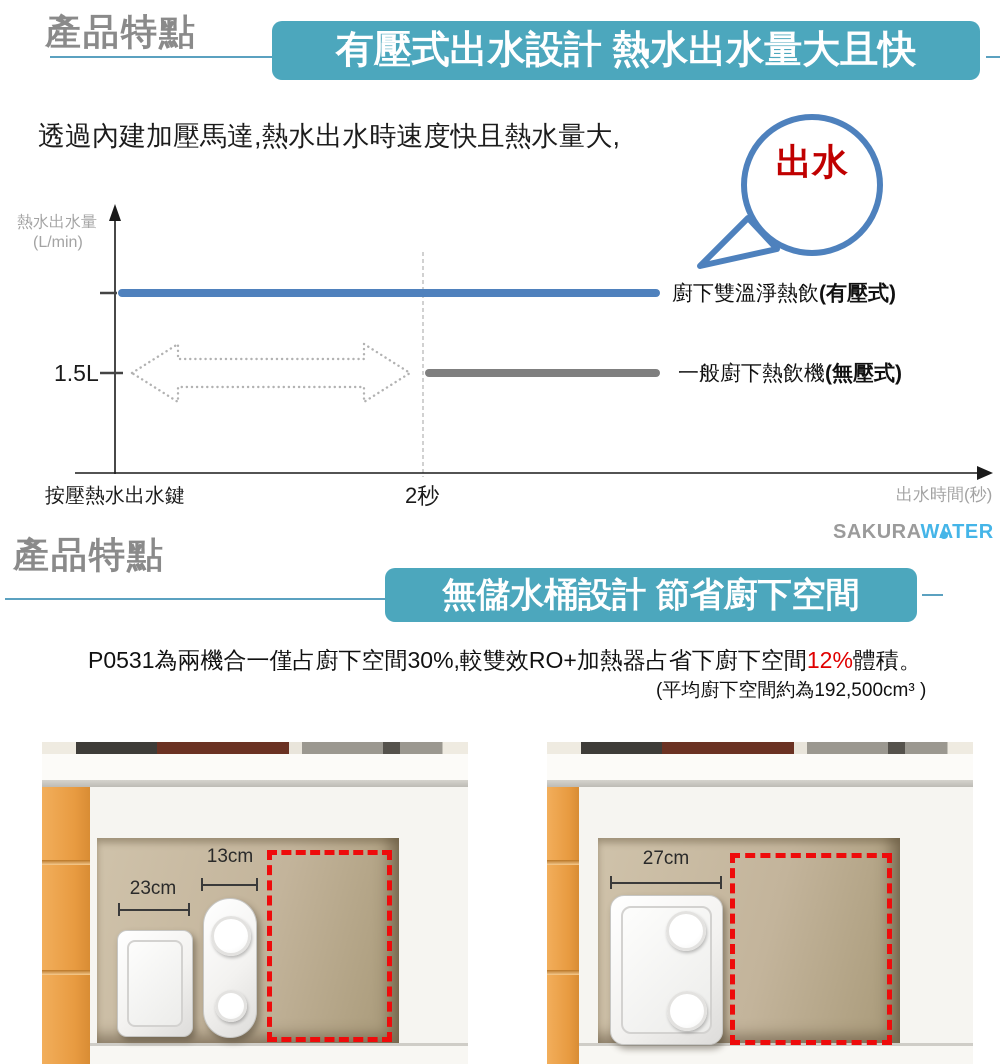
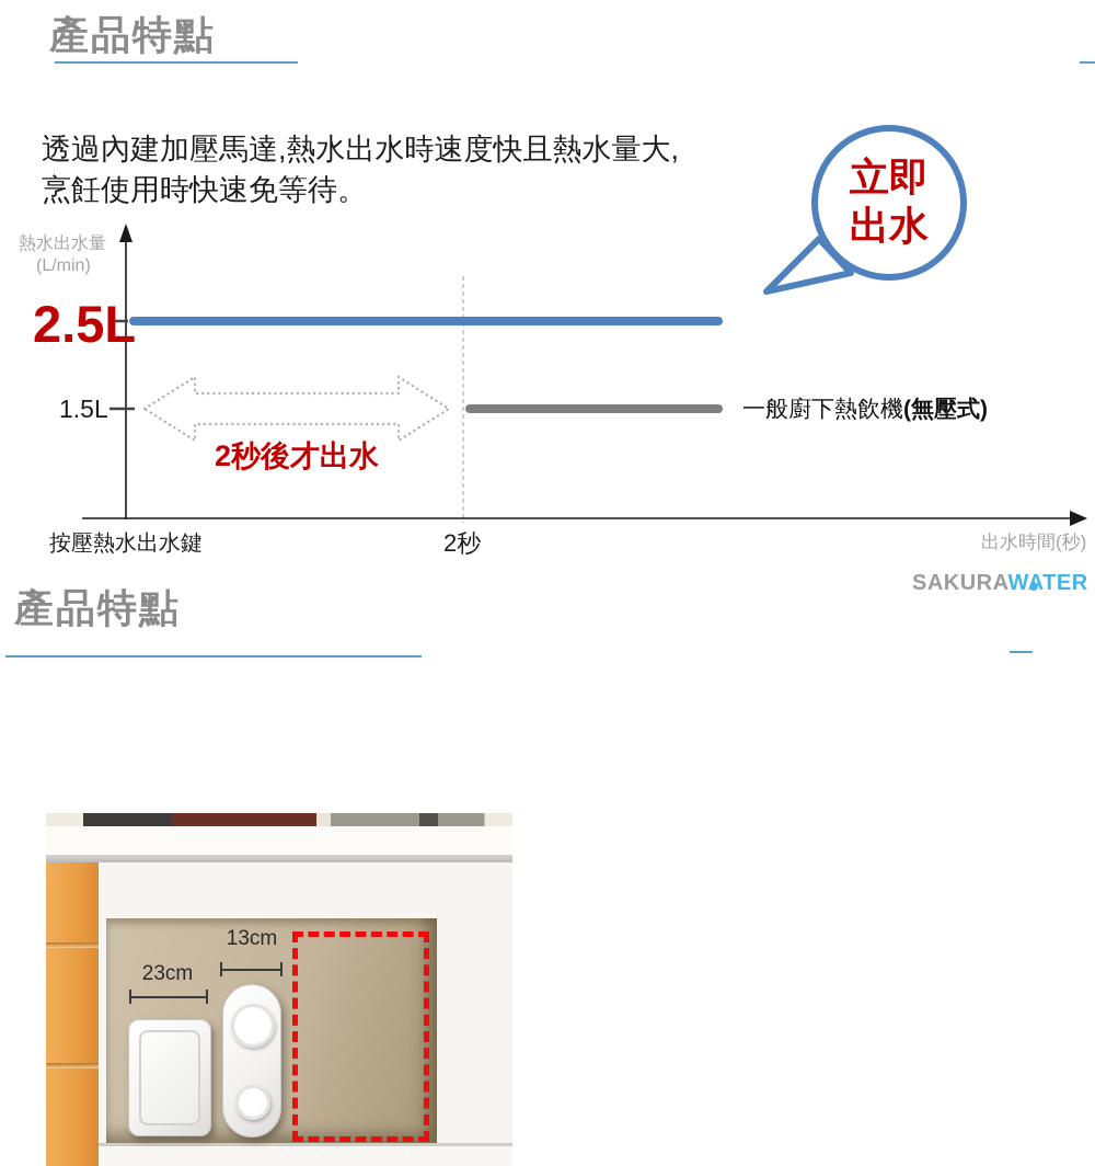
  產品特點
- 有壓式出水設計 熱水出水量大且快
  透過內建加壓馬達,熱水出水時速度快且熱水量大,
+ 烹飪使用時快速免等待。
+ 立即
  出水
  熱水出水量
  (L/min)
+ 2.5L
  1.5L
- 廚下雙溫淨熱飲(有壓式)
  一般廚下熱飲機(無壓式)
+ 2秒後才出水
  按壓熱水出水鍵
  2秒
  出水時間(秒)
  SAKURAWTER
  產品特點
- 無儲水桶設計 節省廚下空間
- P0531為兩機合一僅占廚下空間30%,較雙效RO+加熱器占省下廚下空間12%體積。
- (平均廚下空間約為192,500cm³ )
  13cm
  23cm
- 27cm
